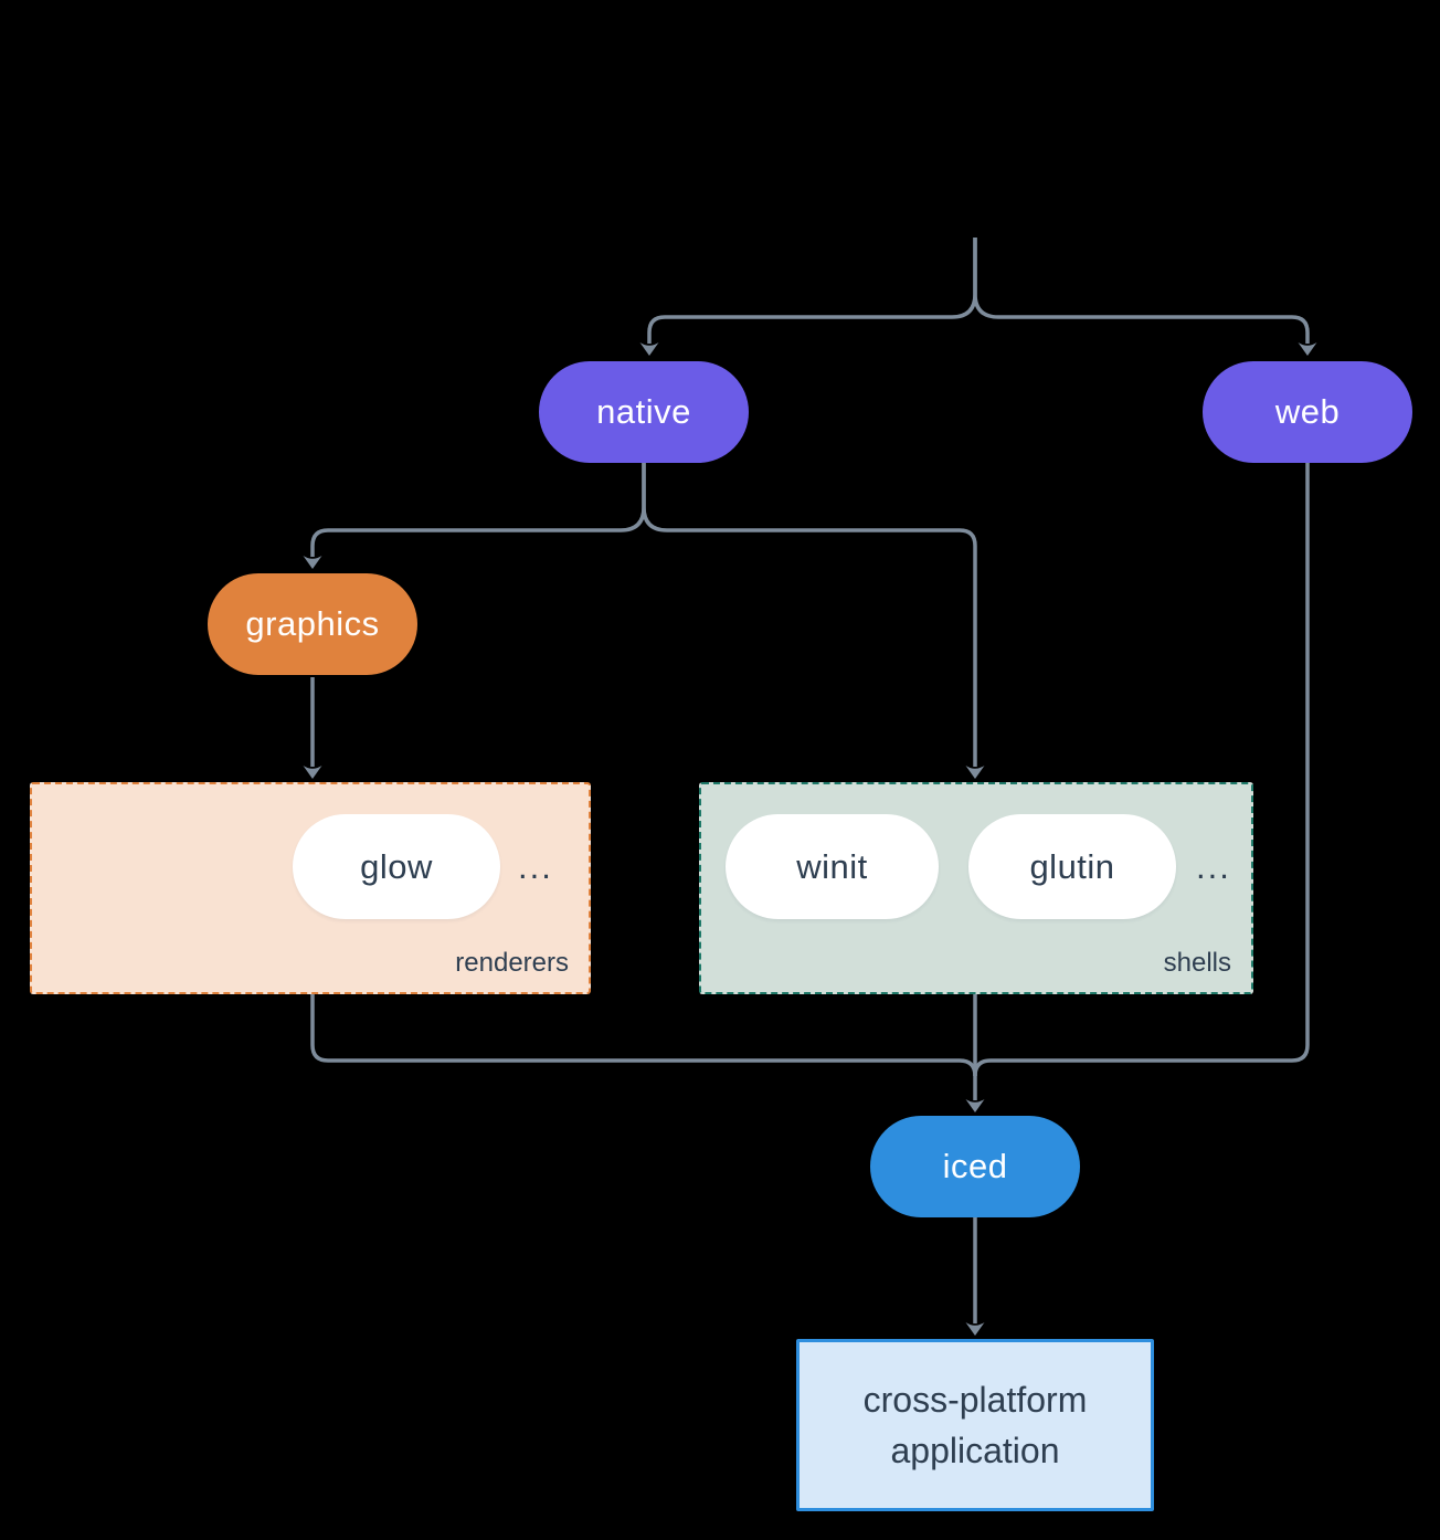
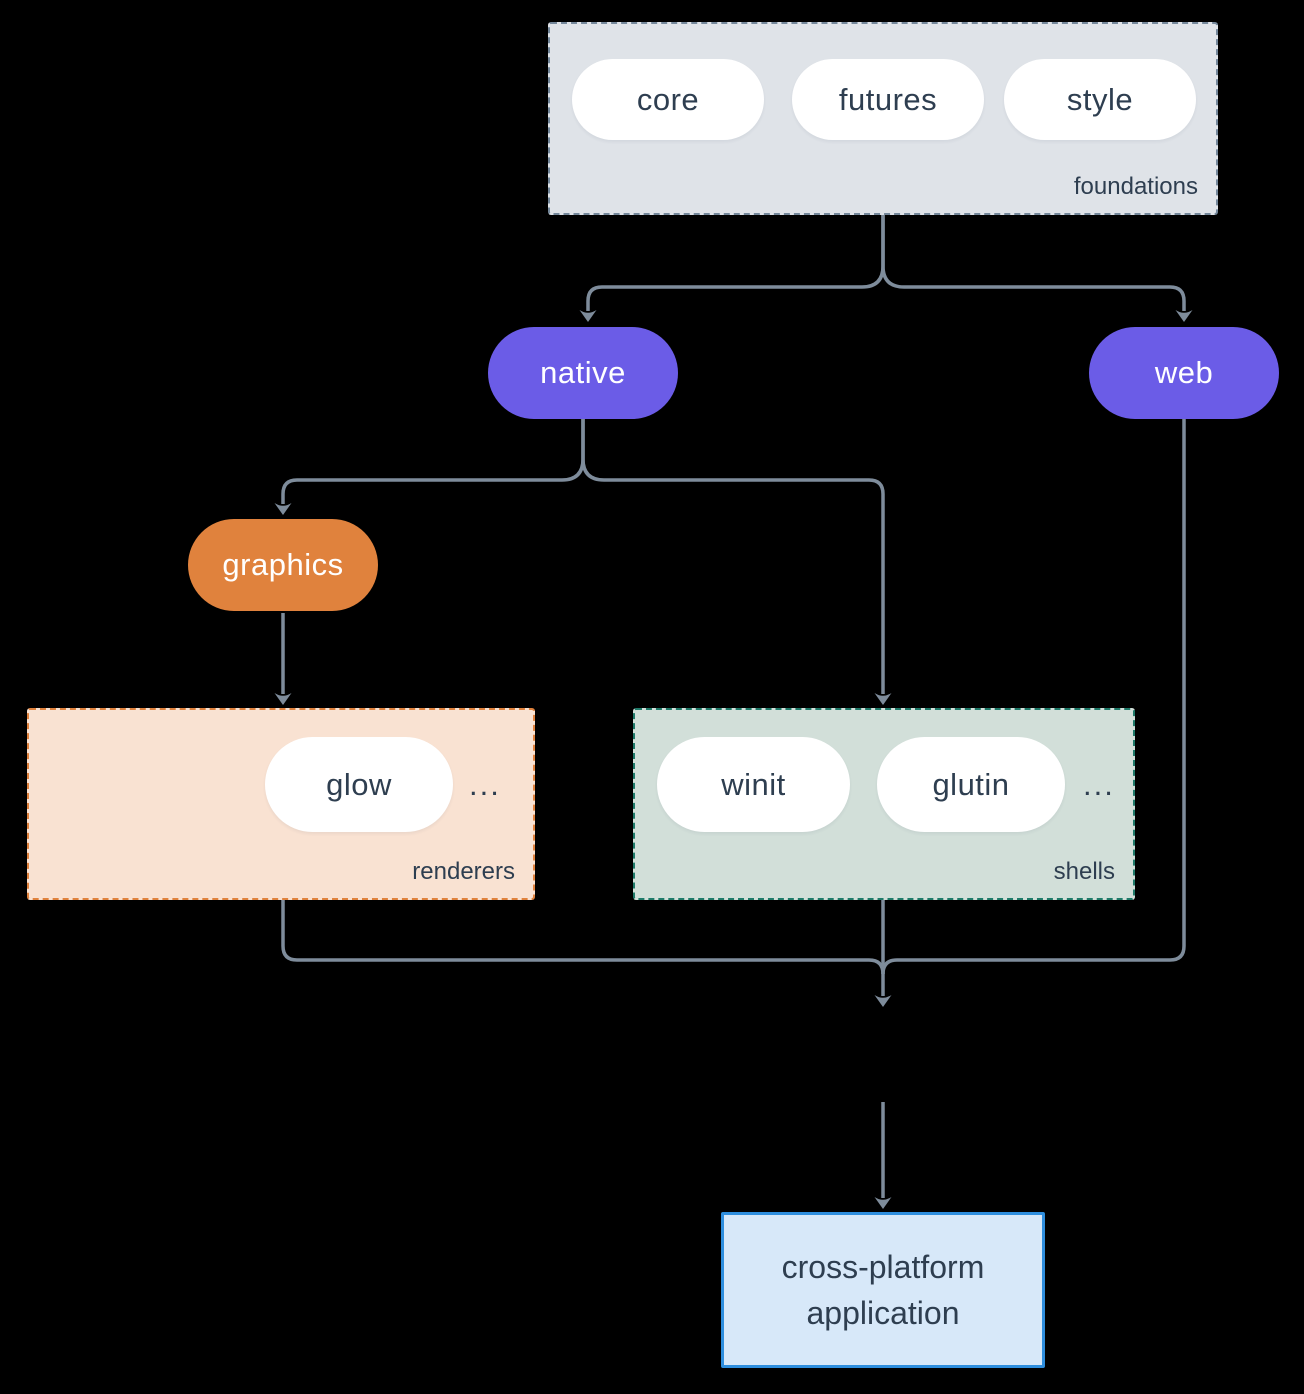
+ core
+ futures
+ style
+ foundations
  native
  web
  graphics
  glow
  ...
  renderers
  winit
  glutin
  ...
  shells
- iced
  cross-platform application
